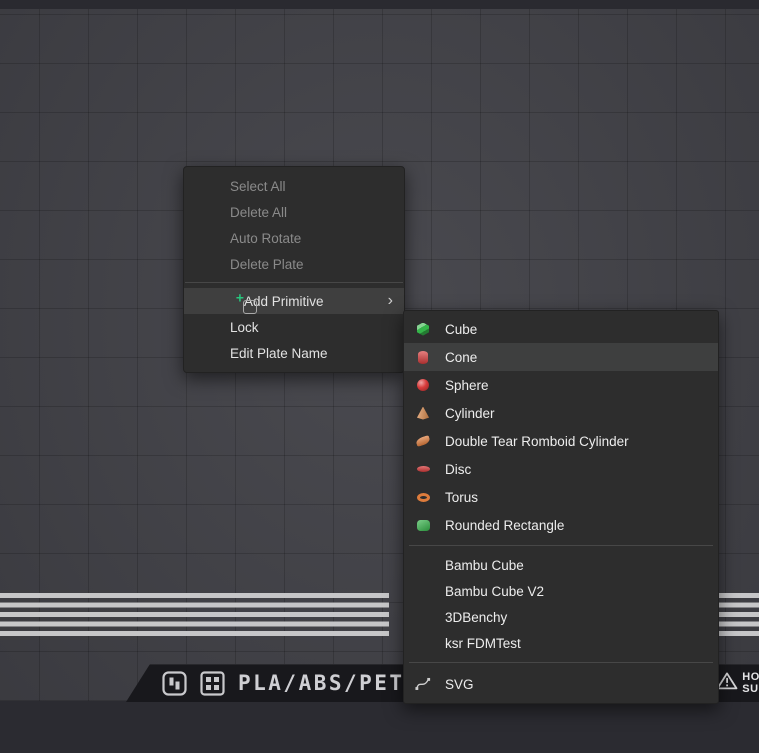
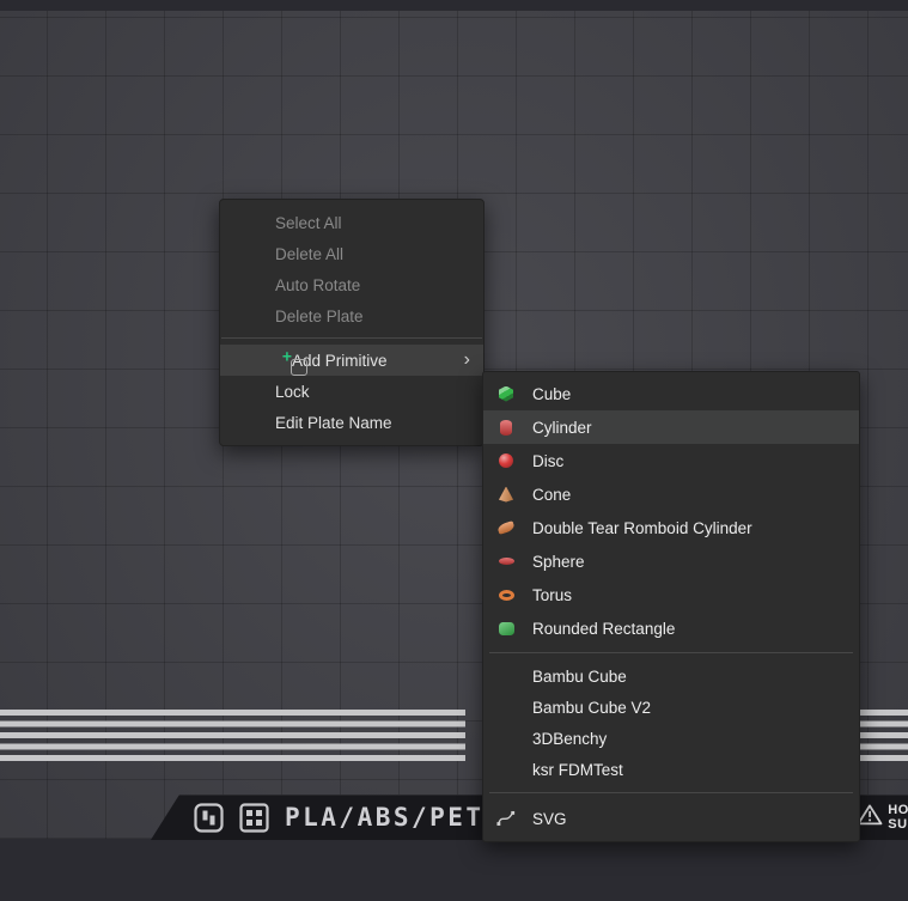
  PLA/ABS/PET
  SU
  Select All
  Delete All
  Auto Rotate
  Delete Plate
  Add Primitive
  ›
  Lock
  Edit Plate Name
  Cube
- Cone
+ Cylinder
- Sphere
+ Disc
- Cylinder
+ Cone
  Double Tear Romboid Cylinder
- Disc
+ Sphere
  Torus
  Rounded Rectangle
  Bambu Cube
  Bambu Cube V2
  3DBenchy
  ksr FDMTest
  SVG
